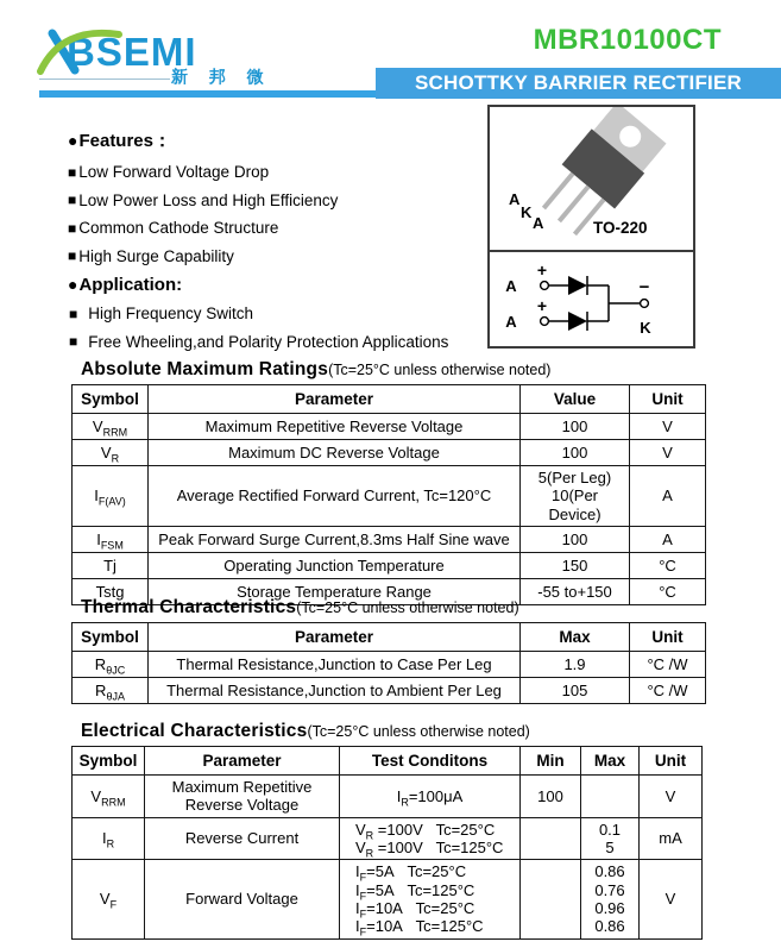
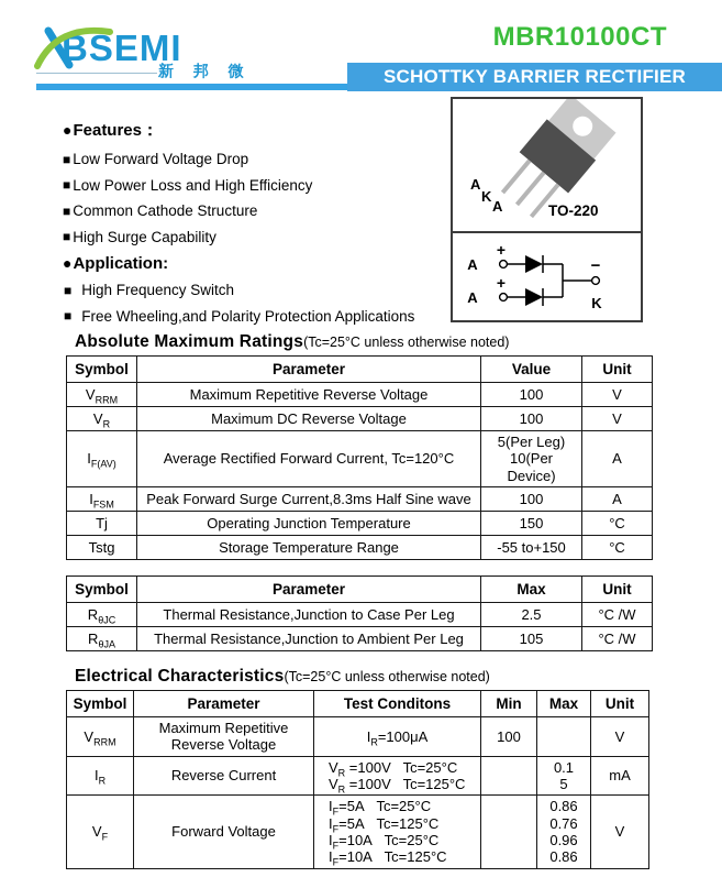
  BSEMI
  新 邦 微
  MBR10100CT
  SCHOTTKY BARRIER RECTIFIER
  ●Features：
  ■
  Low Forward Voltage Drop
  ■
  Low Power Loss and High Efficiency
  ■
  Common Cathode Structure
  ■
  High Surge Capability
  ●Application:
  ■
  High Frequency Switch
  ■
  Free Wheeling,and Polarity Protection Applications
  A
  K
  A
  TO-220
  A
  +
  A
  +
  −
  K
  Absolute Maximum Ratings(Tc=25°C unless otherwise noted)
  Symbol	Parameter	Value	Unit
  VRRM	Maximum Repetitive Reverse Voltage	100	V
  VR	Maximum DC Reverse Voltage	100	V
  IF(AV)	Average Rectified Forward Current, Tc=120°C	5(Per Leg)10(Per Device)	A
  IFSM	Peak Forward Surge Current,8.3ms Half Sine wave	100	A
  Tj	Operating Junction Temperature	150	°C
  Tstg	Storage Temperature Range	-55 to+150	°C
- Thermal Characteristics(Tc=25°C unless otherwise noted)
  Symbol	Parameter	Max	Unit
- RθJC	Thermal Resistance,Junction to Case Per Leg	1.9	°C /W
+ RθJC	Thermal Resistance,Junction to Case Per Leg	2.5	°C /W
  RθJA	Thermal Resistance,Junction to Ambient Per Leg	105	°C /W
  Electrical Characteristics(Tc=25°C unless otherwise noted)
  Symbol	Parameter	Test Conditons	Min	Max	Unit
  VRRM	Maximum RepetitiveReverse Voltage	IR=100μA	100		V
  IR	Reverse Current	VR =100V Tc=25°CVR =100V Tc=125°C		0.15	mA
  VF	Forward Voltage	IF=5A Tc=25°CIF=5A Tc=125°CIF=10A Tc=25°CIF=10A Tc=125°C		0.860.760.960.86	V
